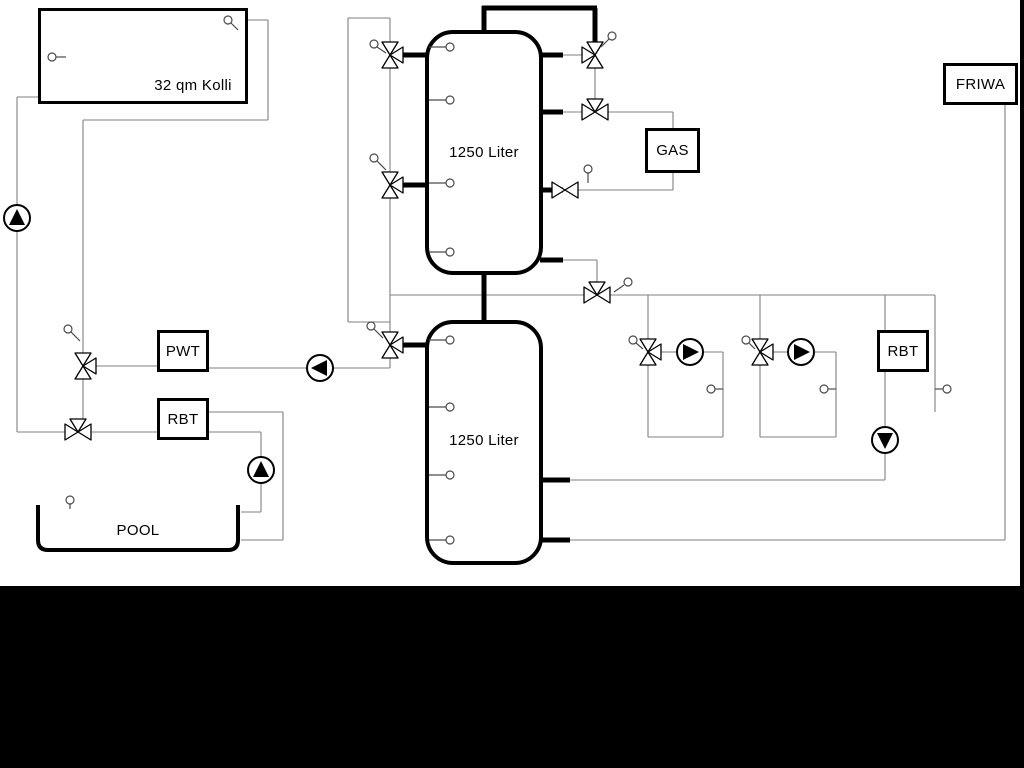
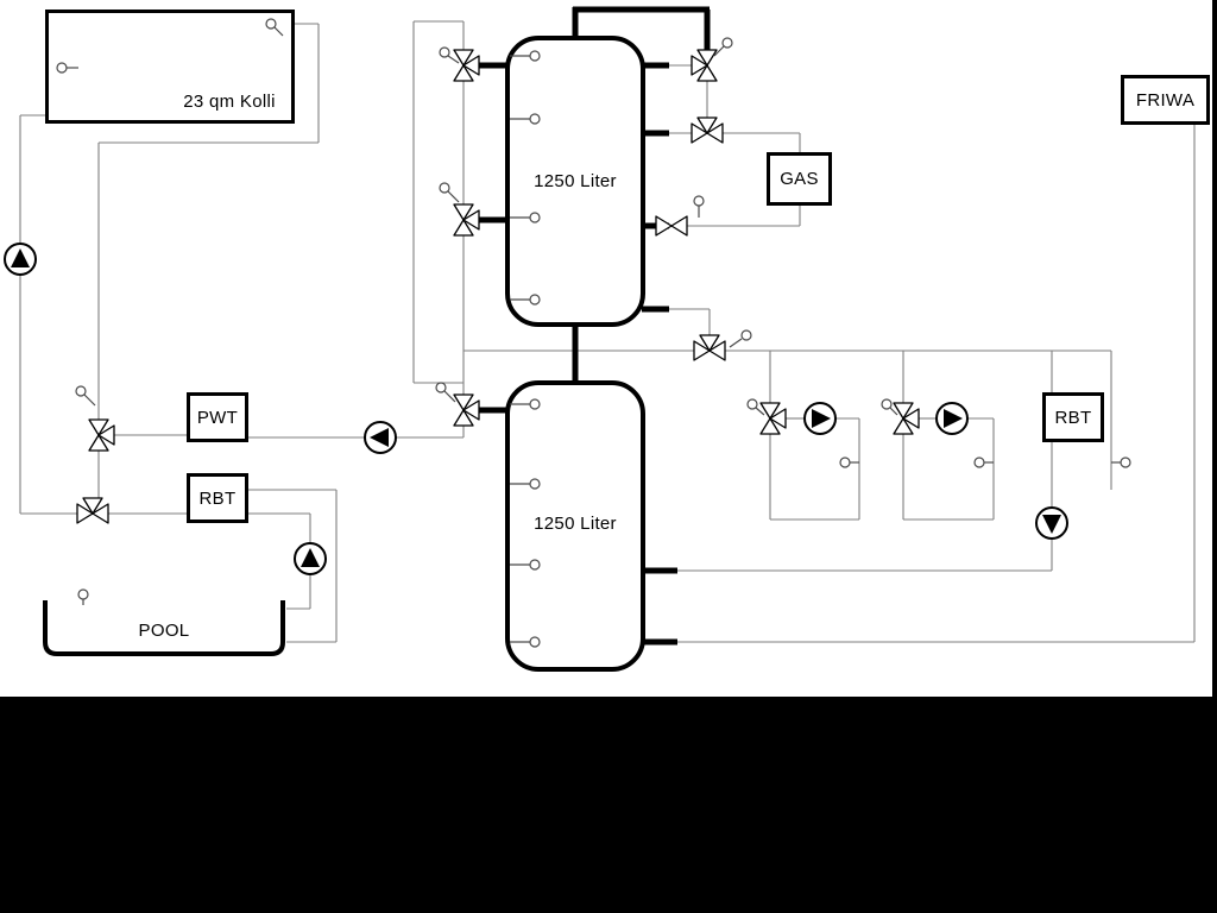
- 32 qm Kolli
+ 23 qm Kolli
  1250 Liter
  1250 Liter
  PWT
  RBT
  GAS
  RBT
  FRIWA
  POOL
